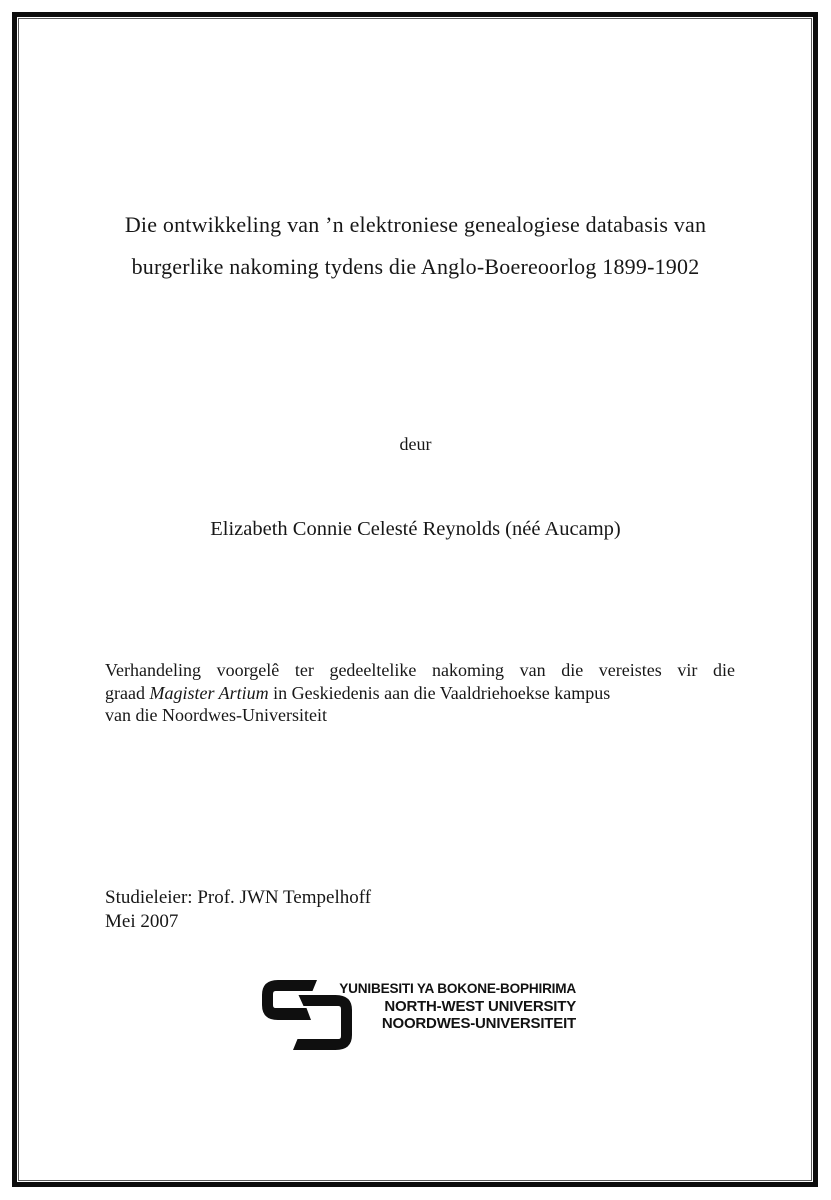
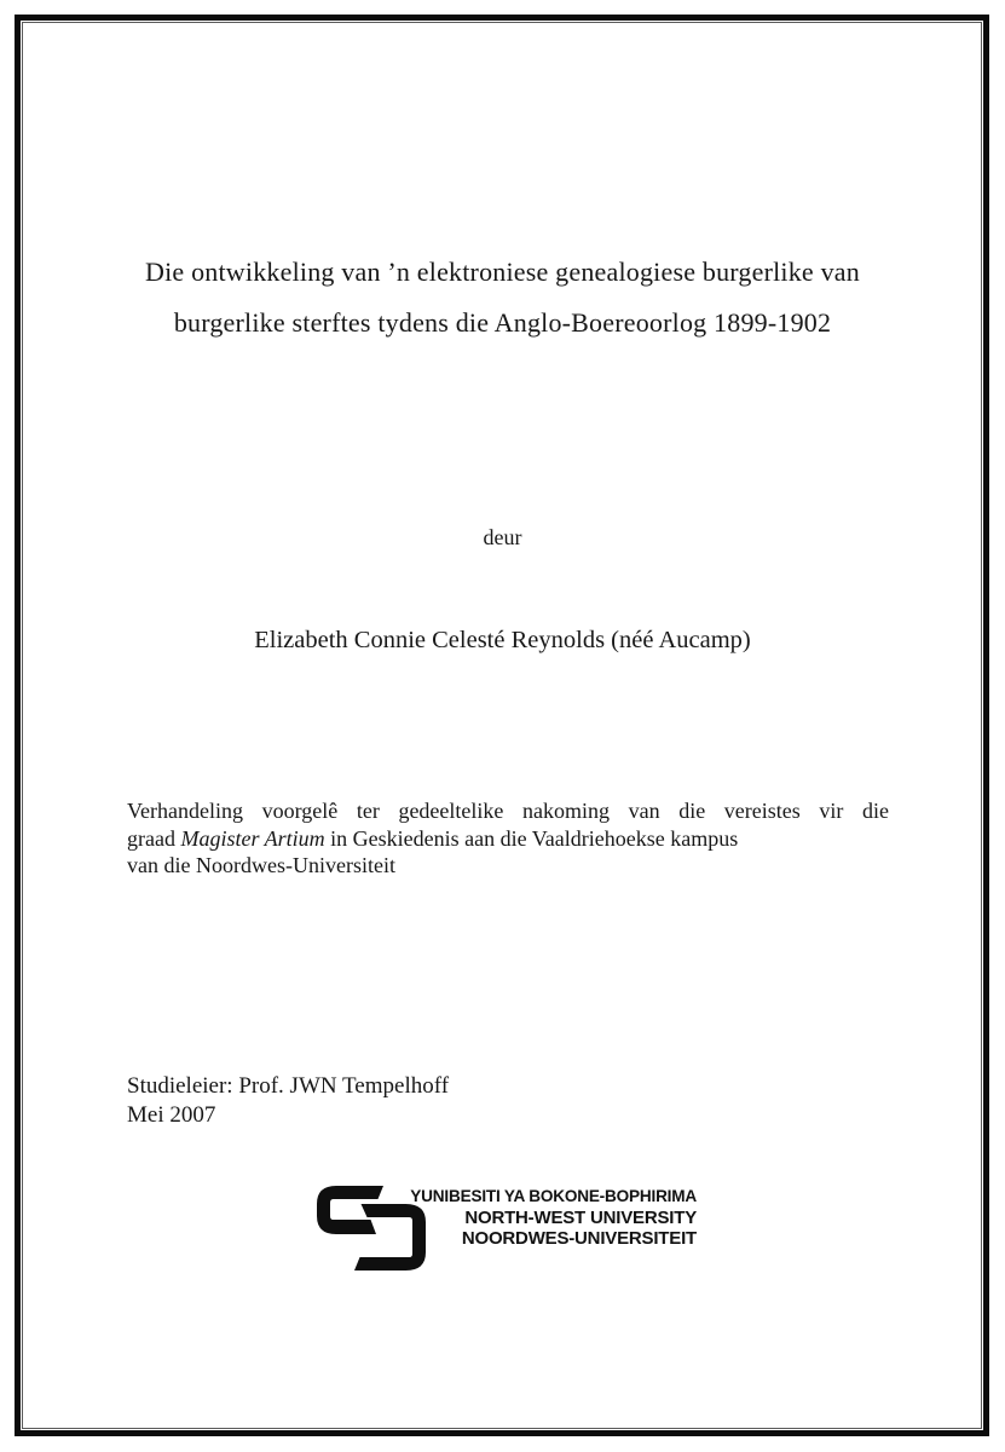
- Die ontwikkeling van ’n elektroniese genealogiese databasis van
+ Die ontwikkeling van ’n elektroniese genealogiese burgerlike van
- burgerlike nakoming tydens die Anglo-Boereoorlog 1899-1902
+ burgerlike sterftes tydens die Anglo-Boereoorlog 1899-1902
  deur
  Elizabeth Connie Celesté Reynolds (néé Aucamp)
  Verhandeling voorgelê ter gedeeltelike nakoming van die vereistes vir die
  graad Magister Artium in Geskiedenis aan die Vaaldriehoekse kampus
  van die Noordwes-Universiteit
  Studieleier: Prof. JWN Tempelhoff
  Mei 2007
  YUNIBESITI YA BOKONE-BOPHIRIMA
  NORTH-WEST UNIVERSITY
  NOORDWES-UNIVERSITEIT
